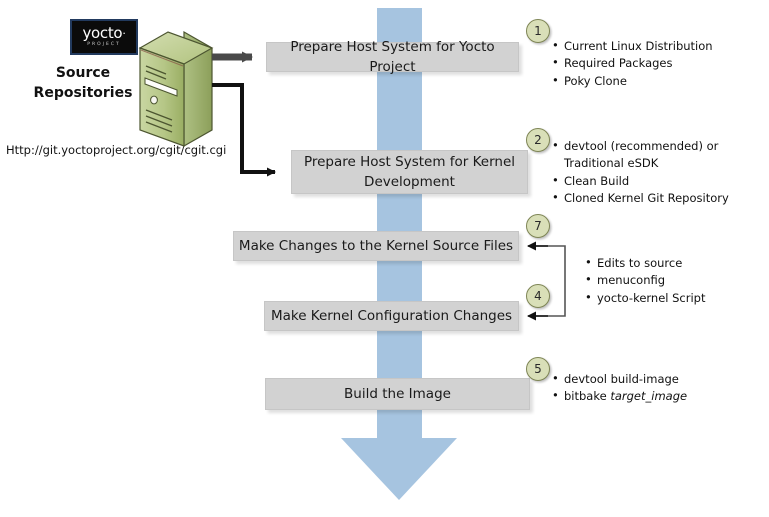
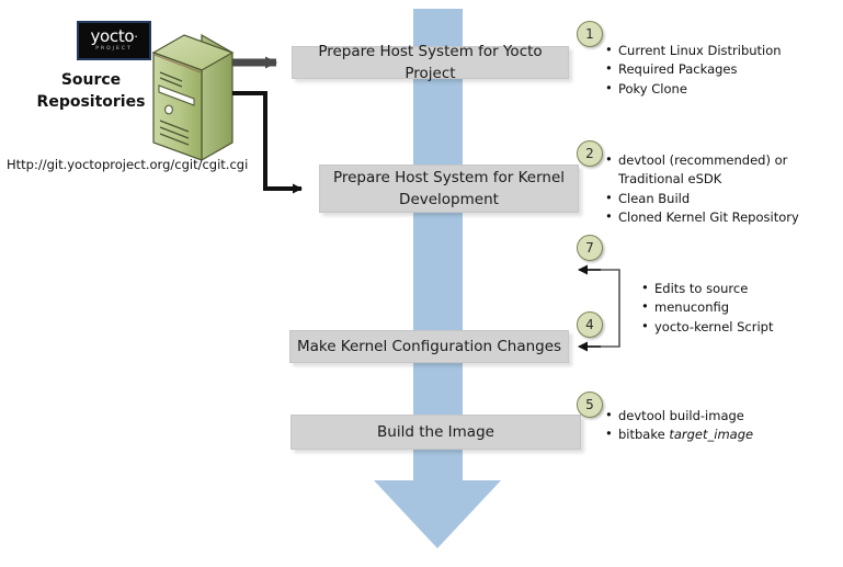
  yocto·
  Source
  Repositories
  Http://git.yoctoproject.org/cgit/cgit.cgi
  Prepare Host System for Yocto Project
  Prepare Host System for Kernel
  Development
- Make Changes to the Kernel Source Files
  Make Kernel Configuration Changes
  Build the Image
  1
  2
  7
  4
  5
  Current Linux Distribution
  Required Packages
  Poky Clone
  devtool (recommended) or
  Traditional eSDK
  Clean Build
  Cloned Kernel Git Repository
  Edits to source
  menuconfig
  yocto-kernel Script
  devtool build-image
  bitbake target_image
